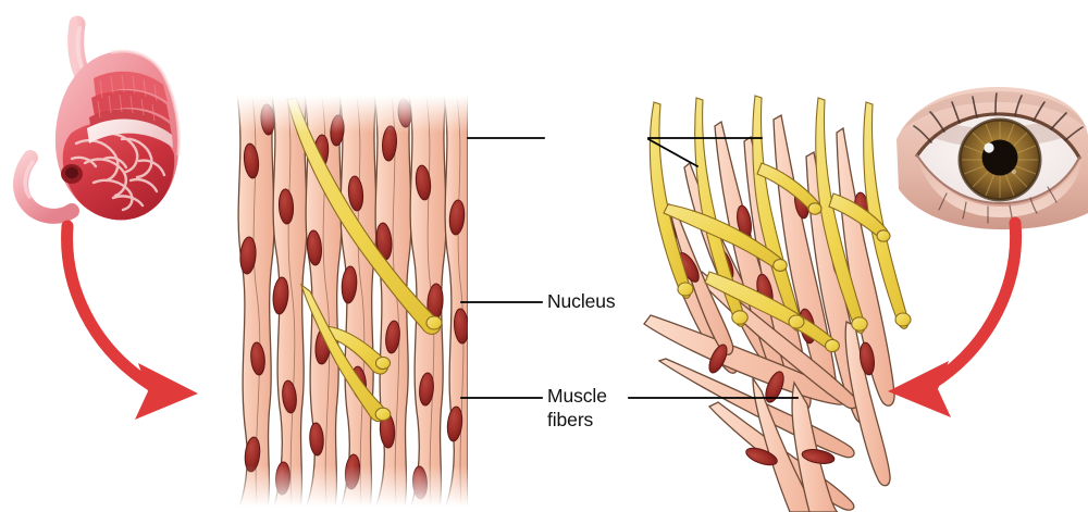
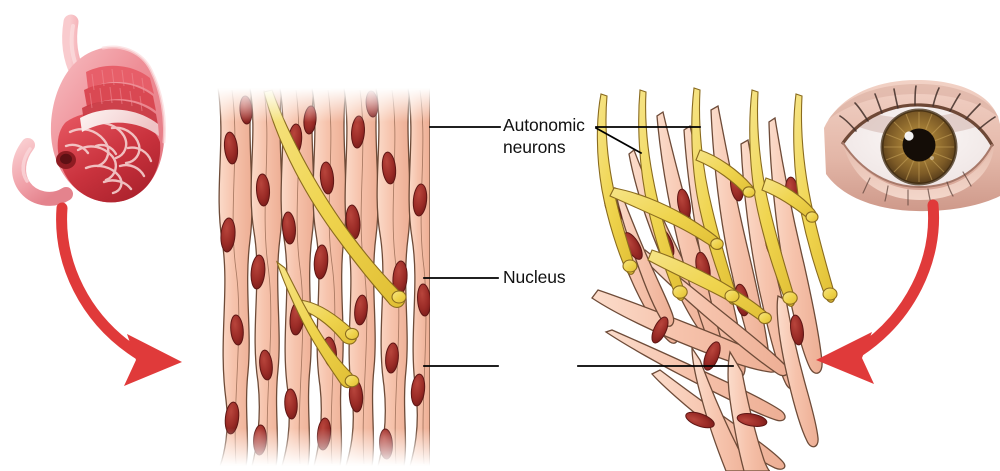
+ Autonomic
+ neurons
  Nucleus
- Muscle
- fibers
